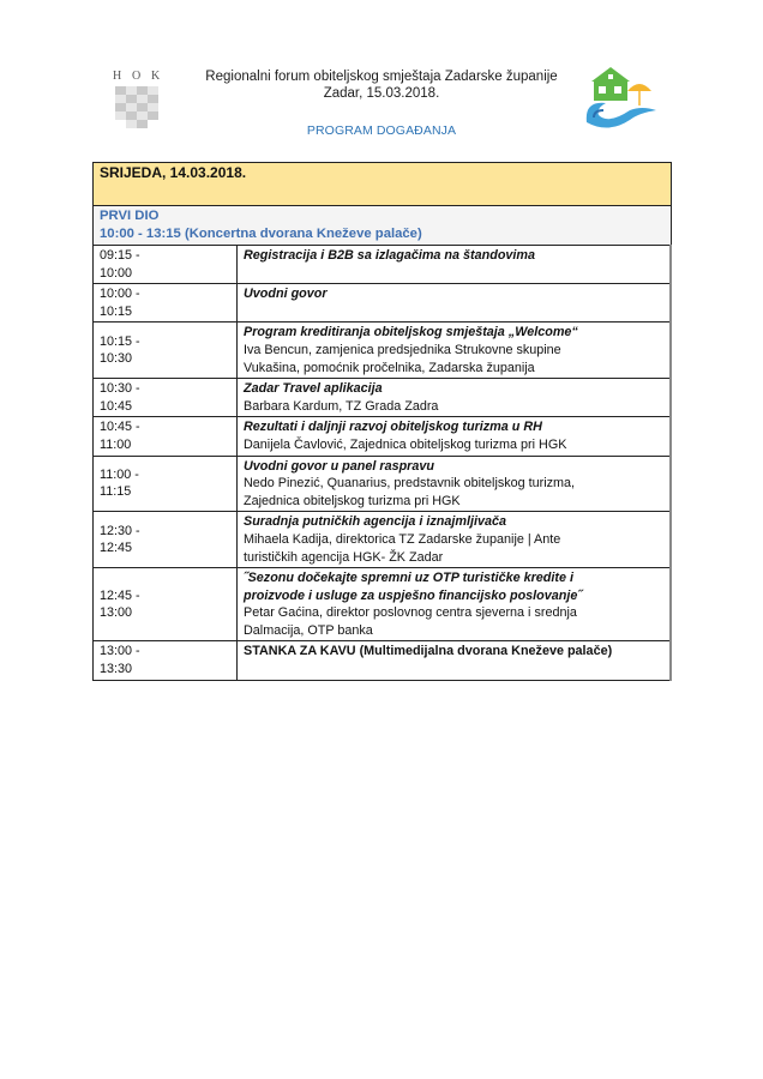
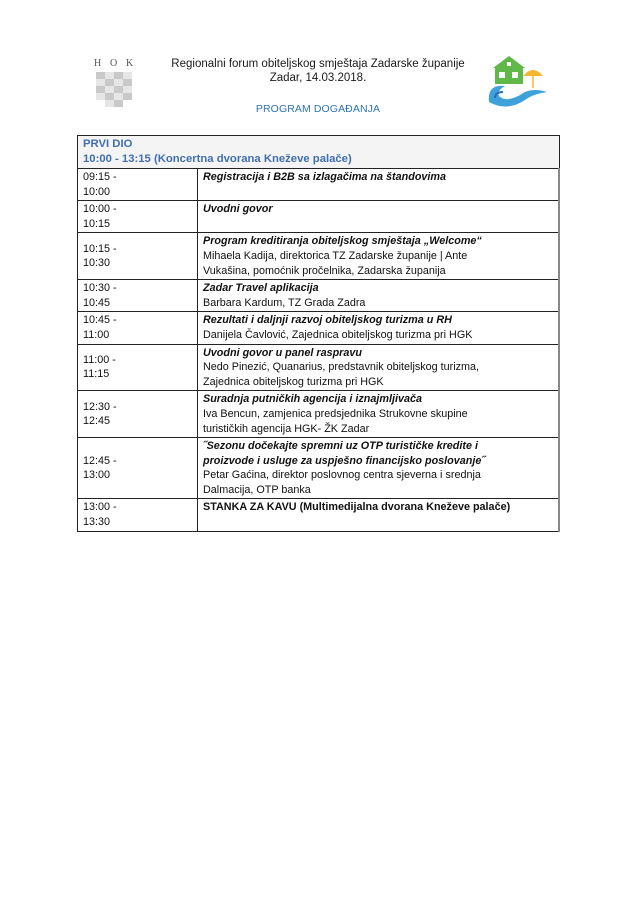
  H
  O
  K
  Regionalni forum obiteljskog smještaja Zadarske županije
- Zadar, 15.03.2018.
+ Zadar, 14.03.2018.
  PROGRAM DOGAĐANJA
- SRIJEDA, 14.03.2018.
  PRVI DIO 10:00 - 13:15 (Koncertna dvorana Kneževe palače)
  09:15 - 10:00	Registracija i B2B sa izlagačima na štandovima
  10:00 - 10:15	Uvodni govor
- 10:15 - 10:30	Program kreditiranja obiteljskog smještaja „Welcome“ Iva Bencun, zamjenica predsjednika Strukovne skupine Vukašina, pomoćnik pročelnika, Zadarska županija
+ 10:15 - 10:30	Program kreditiranja obiteljskog smještaja „Welcome“ Mihaela Kadija, direktorica TZ Zadarske županije | Ante Vukašina, pomoćnik pročelnika, Zadarska županija
  10:30 - 10:45	Zadar Travel aplikacija Barbara Kardum, TZ Grada Zadra
  10:45 - 11:00	Rezultati i daljnji razvoj obiteljskog turizma u RH Danijela Čavlović, Zajednica obiteljskog turizma pri HGK
  11:00 - 11:15	Uvodni govor u panel raspravu Nedo Pinezić, Quanarius, predstavnik obiteljskog turizma, Zajednica obiteljskog turizma pri HGK
- 12:30 - 12:45	Suradnja putničkih agencija i iznajmljivača Mihaela Kadija, direktorica TZ Zadarske županije | Ante turističkih agencija HGK- ŽK Zadar
+ 12:30 - 12:45	Suradnja putničkih agencija i iznajmljivača Iva Bencun, zamjenica predsjednika Strukovne skupine turističkih agencija HGK- ŽK Zadar
  12:45 - 13:00	˝Sezonu dočekajte spremni uz OTP turističke kredite i proizvode i usluge za uspješno financijsko poslovanje˝ Petar Gaćina, direktor poslovnog centra sjeverna i srednja Dalmacija, OTP banka
  13:00 - 13:30	STANKA ZA KAVU (Multimedijalna dvorana Kneževe palače)
